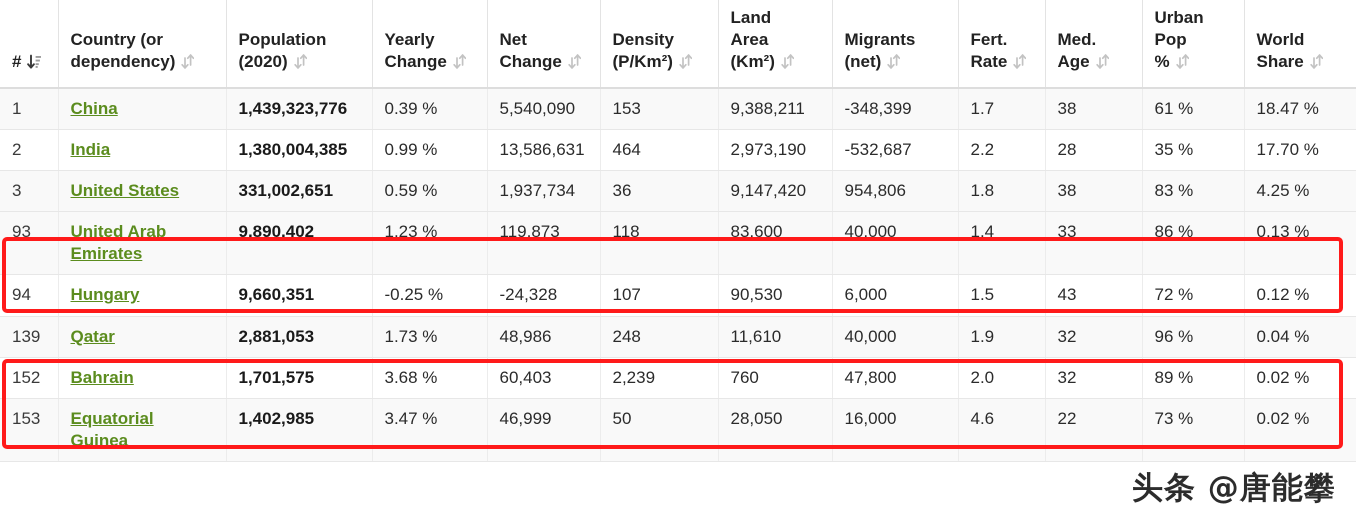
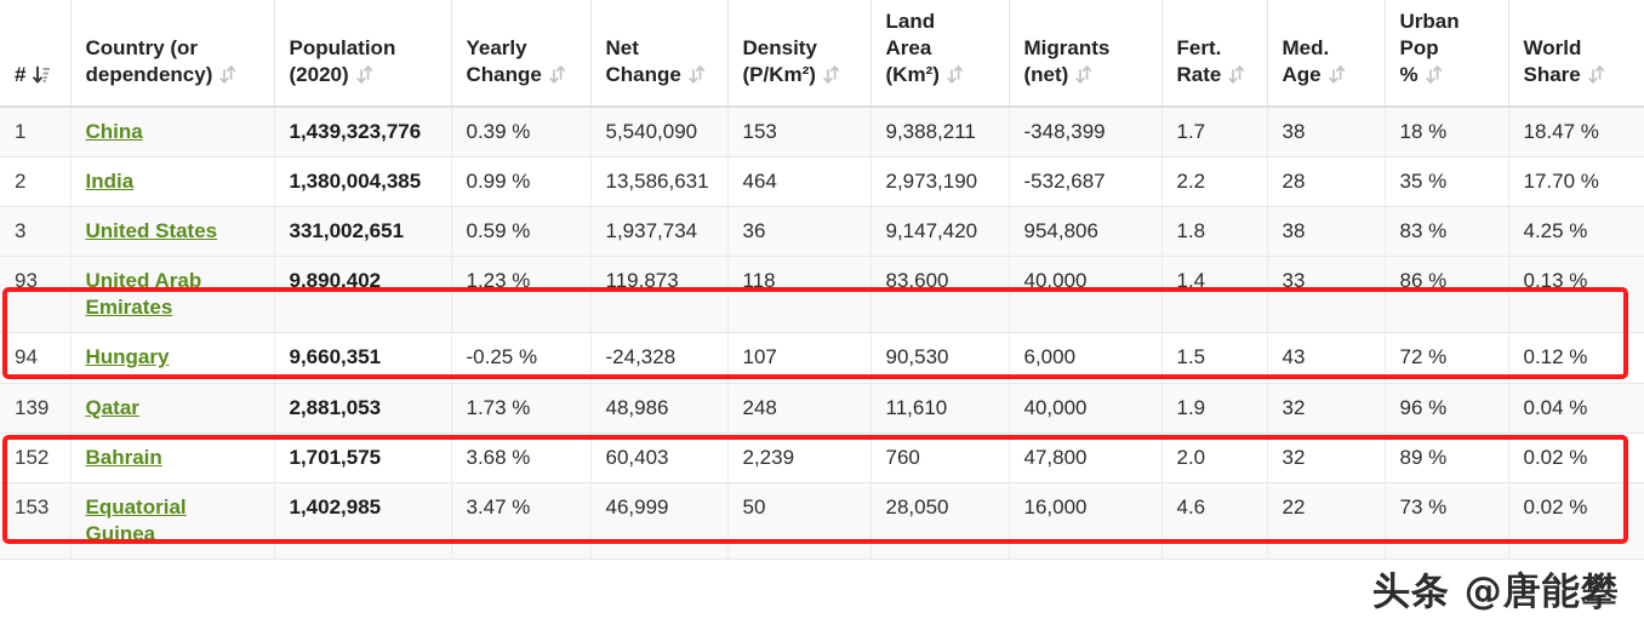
  #	Country (ordependency)	Population(2020)	YearlyChange	NetChange	Density(P/Km²)	LandArea(Km²)	Migrants(net)	Fert.Rate	Med.Age	UrbanPop%	WorldShare
- 1	China	1,439,323,776	0.39 %	5,540,090	153	9,388,211	-348,399	1.7	38	61 %	18.47 %
+ 1	China	1,439,323,776	0.39 %	5,540,090	153	9,388,211	-348,399	1.7	38	18 %	18.47 %
  2	India	1,380,004,385	0.99 %	13,586,631	464	2,973,190	-532,687	2.2	28	35 %	17.70 %
  3	United States	331,002,651	0.59 %	1,937,734	36	9,147,420	954,806	1.8	38	83 %	4.25 %
  93	United Arab Emirates	9,890,402	1.23 %	119,873	118	83,600	40,000	1.4	33	86 %	0.13 %
  94	Hungary	9,660,351	-0.25 %	-24,328	107	90,530	6,000	1.5	43	72 %	0.12 %
  139	Qatar	2,881,053	1.73 %	48,986	248	11,610	40,000	1.9	32	96 %	0.04 %
  152	Bahrain	1,701,575	3.68 %	60,403	2,239	760	47,800	2.0	32	89 %	0.02 %
  153	Equatorial Guinea	1,402,985	3.47 %	46,999	50	28,050	16,000	4.6	22	73 %	0.02 %
  头条 @唐能攀
